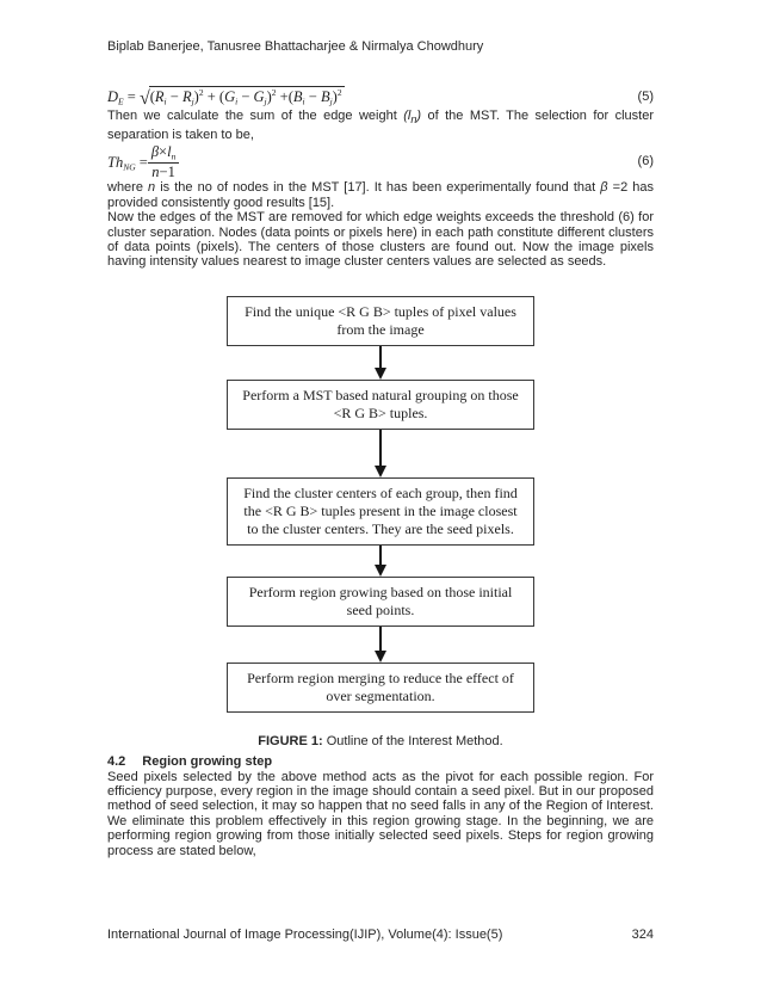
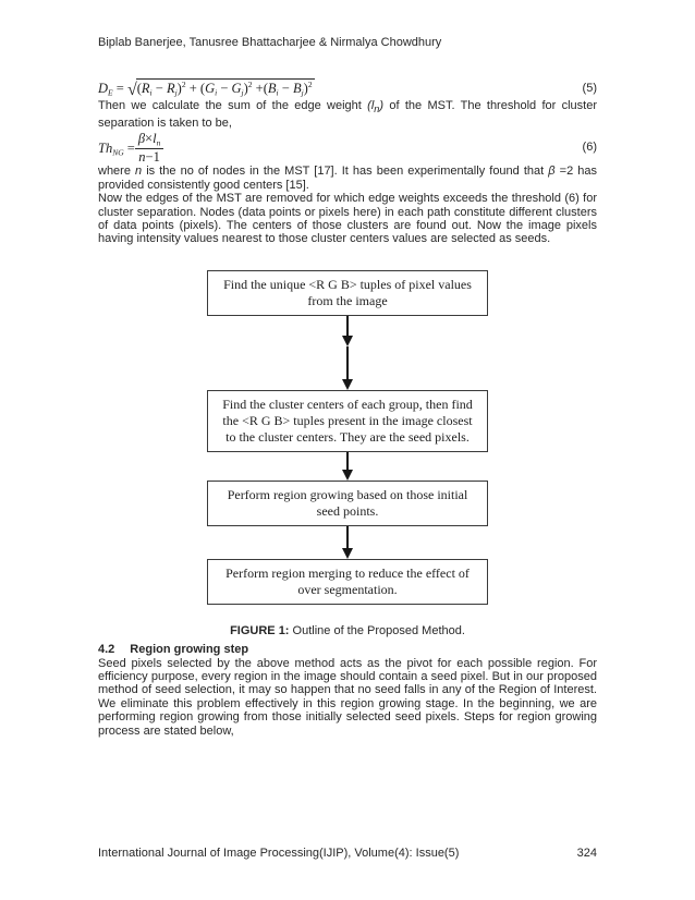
  Biplab Banerjee, Tanusree Bhattacharjee & Nirmalya Chowdhury
  DE = √(Ri − Rj)2 + (Gi − Gj)2 +(Bi − Bj)2
  (5)
- Then we calculate the sum of the edge weight (ln) of the MST. The selection for cluster separation is taken to be,
+ Then we calculate the sum of the edge weight (ln) of the MST. The threshold for cluster separation is taken to be,
  ThNG =
  β×ln
  n−1
  (6)
- where n is the no of nodes in the MST [17]. It has been experimentally found that β =2 has provided consistently good results [15].
+ where n is the no of nodes in the MST [17]. It has been experimentally found that β =2 has provided consistently good centers [15].
- Now the edges of the MST are removed for which edge weights exceeds the threshold (6) for cluster separation. Nodes (data points or pixels here) in each path constitute different clusters of data points (pixels). The centers of those clusters are found out. Now the image pixels having intensity values nearest to image cluster centers values are selected as seeds.
+ Now the edges of the MST are removed for which edge weights exceeds the threshold (6) for cluster separation. Nodes (data points or pixels here) in each path constitute different clusters of data points (pixels). The centers of those clusters are found out. Now the image pixels having intensity values nearest to those cluster centers values are selected as seeds.
  Find the unique <R G B> tuples of pixel values from the image
- Perform a MST based natural grouping on those <R G B> tuples.
  Find the cluster centers of each group, then find the <R G B> tuples present in the image closest to the cluster centers. They are the seed pixels.
  Perform region growing based on those initial seed points.
  Perform region merging to reduce the effect of over segmentation.
- FIGURE 1: Outline of the Interest Method.
+ FIGURE 1: Outline of the Proposed Method.
  4.2 Region growing step
  Seed pixels selected by the above method acts as the pivot for each possible region. For efficiency purpose, every region in the image should contain a seed pixel. But in our proposed method of seed selection, it may so happen that no seed falls in any of the Region of Interest. We eliminate this problem effectively in this region growing stage. In the beginning, we are performing region growing from those initially selected seed pixels. Steps for region growing process are stated below,
  International Journal of Image Processing(IJIP), Volume(4): Issue(5)
  324
